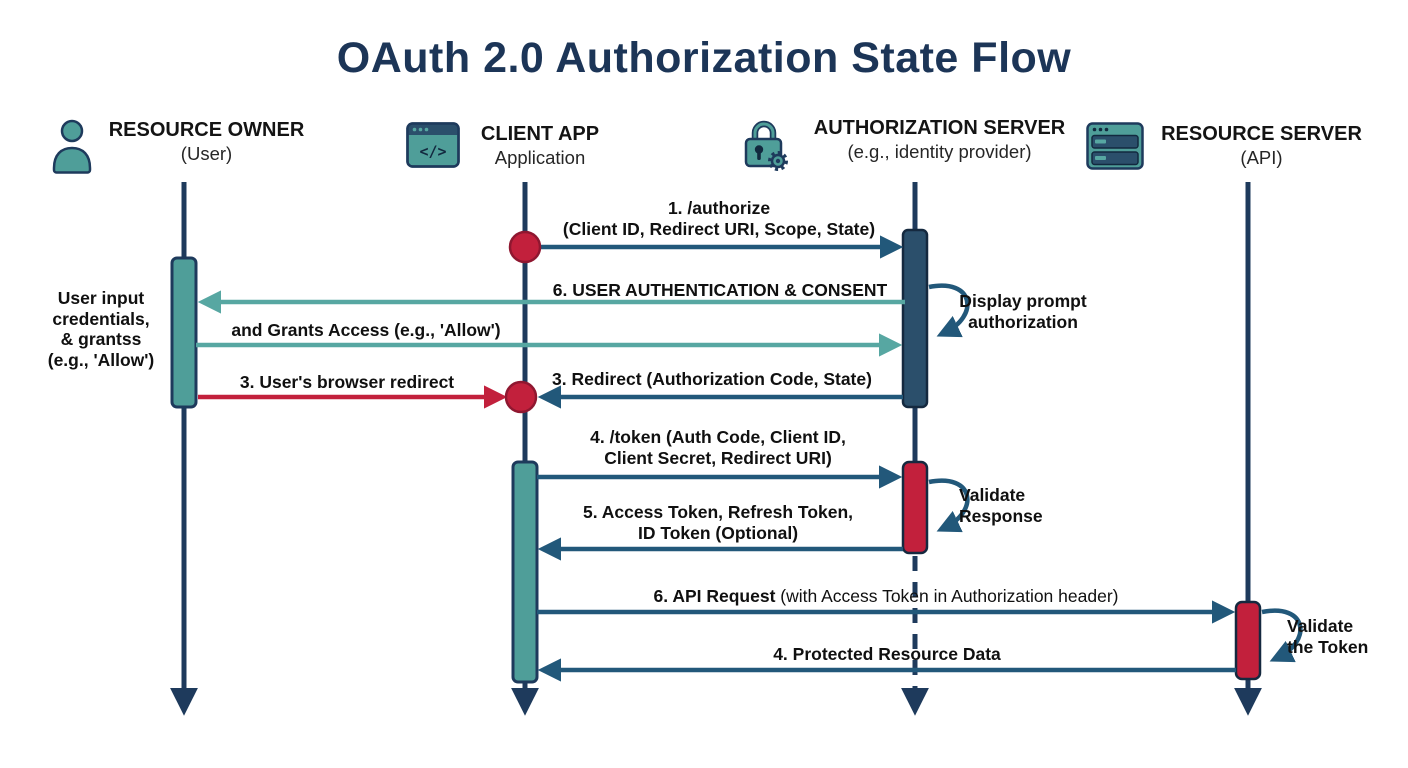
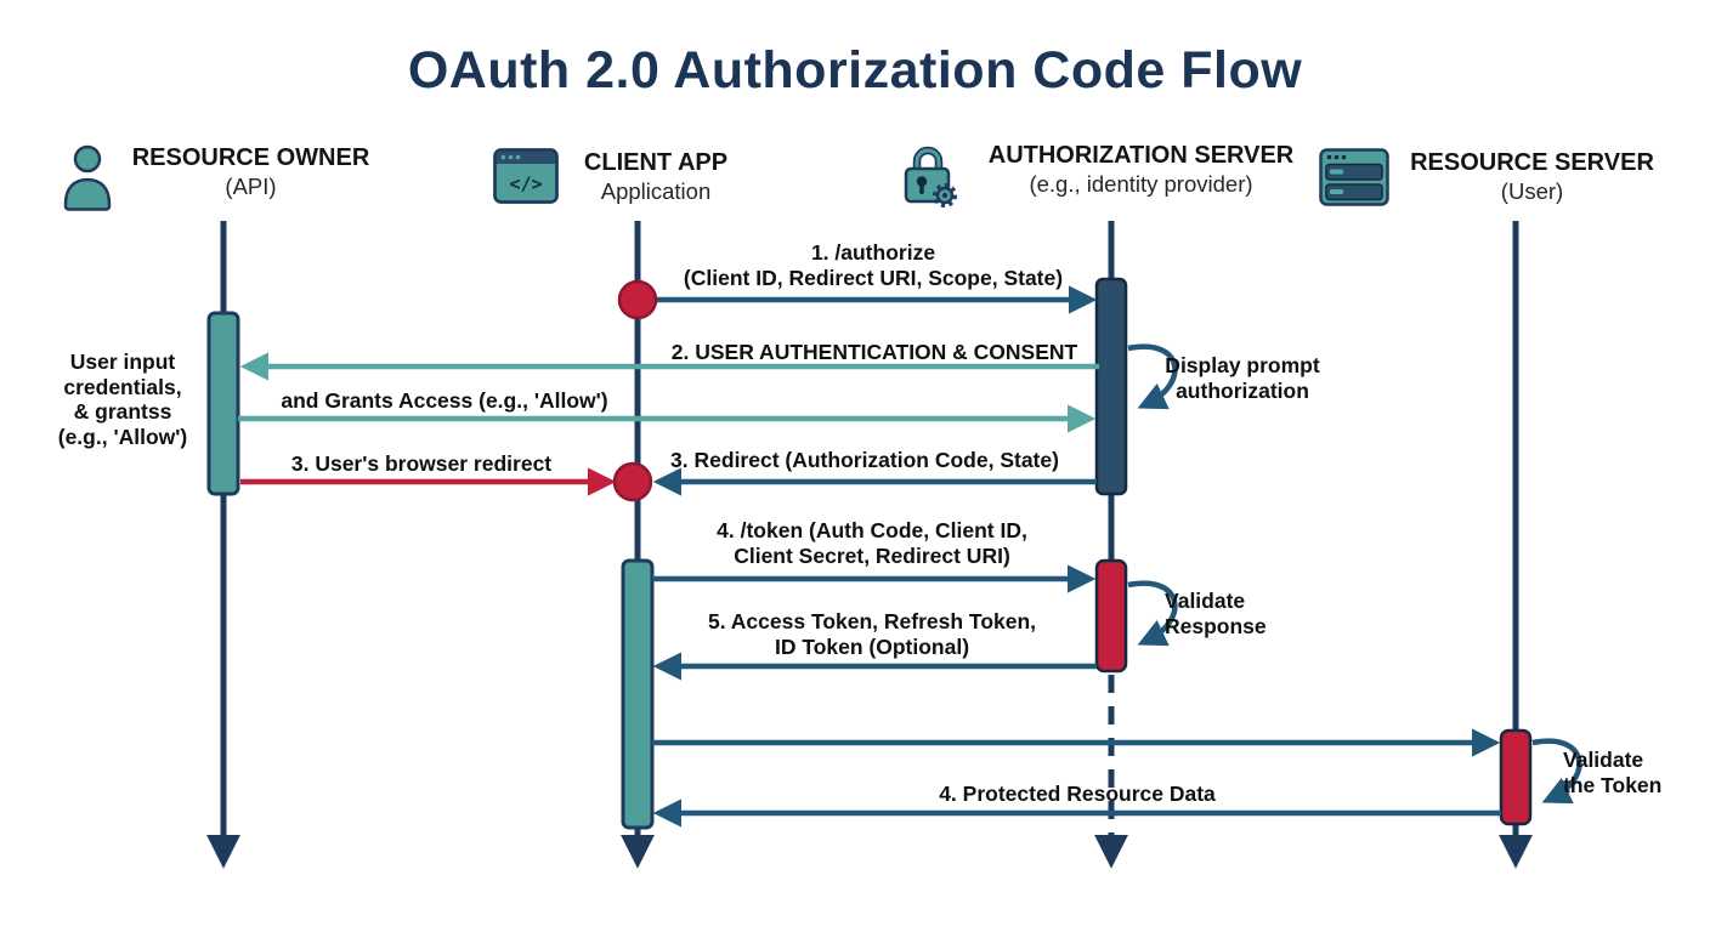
- OAuth 2.0 Authorization State Flow
+ OAuth 2.0 Authorization Code Flow
  RESOURCE OWNER
- (User)
+ (API)
  </>
  CLIENT APP
  Application
  AUTHORIZATION SERVER
  (e.g., identity provider)
  RESOURCE SERVER
- (API)
+ (User)
  1. /authorize
  (Client ID, Redirect URI, Scope, State)
- 6. USER AUTHENTICATION & CONSENT
+ 2. USER AUTHENTICATION & CONSENT
  and Grants Access (e.g., 'Allow')
  3. User's browser redirect
  3. Redirect (Authorization Code, State)
  4. /token (Auth Code, Client ID,
  Client Secret, Redirect URI)
  5. Access Token, Refresh Token,
  ID Token (Optional)
- 6. API Request (with Access Token in Authorization header)
  4. Protected Resource Data
  User input
  credentials,
  & grantss
  (e.g., 'Allow')
  Display prompt
  authorization
  Validate
  Response
  Validate
  the Token
